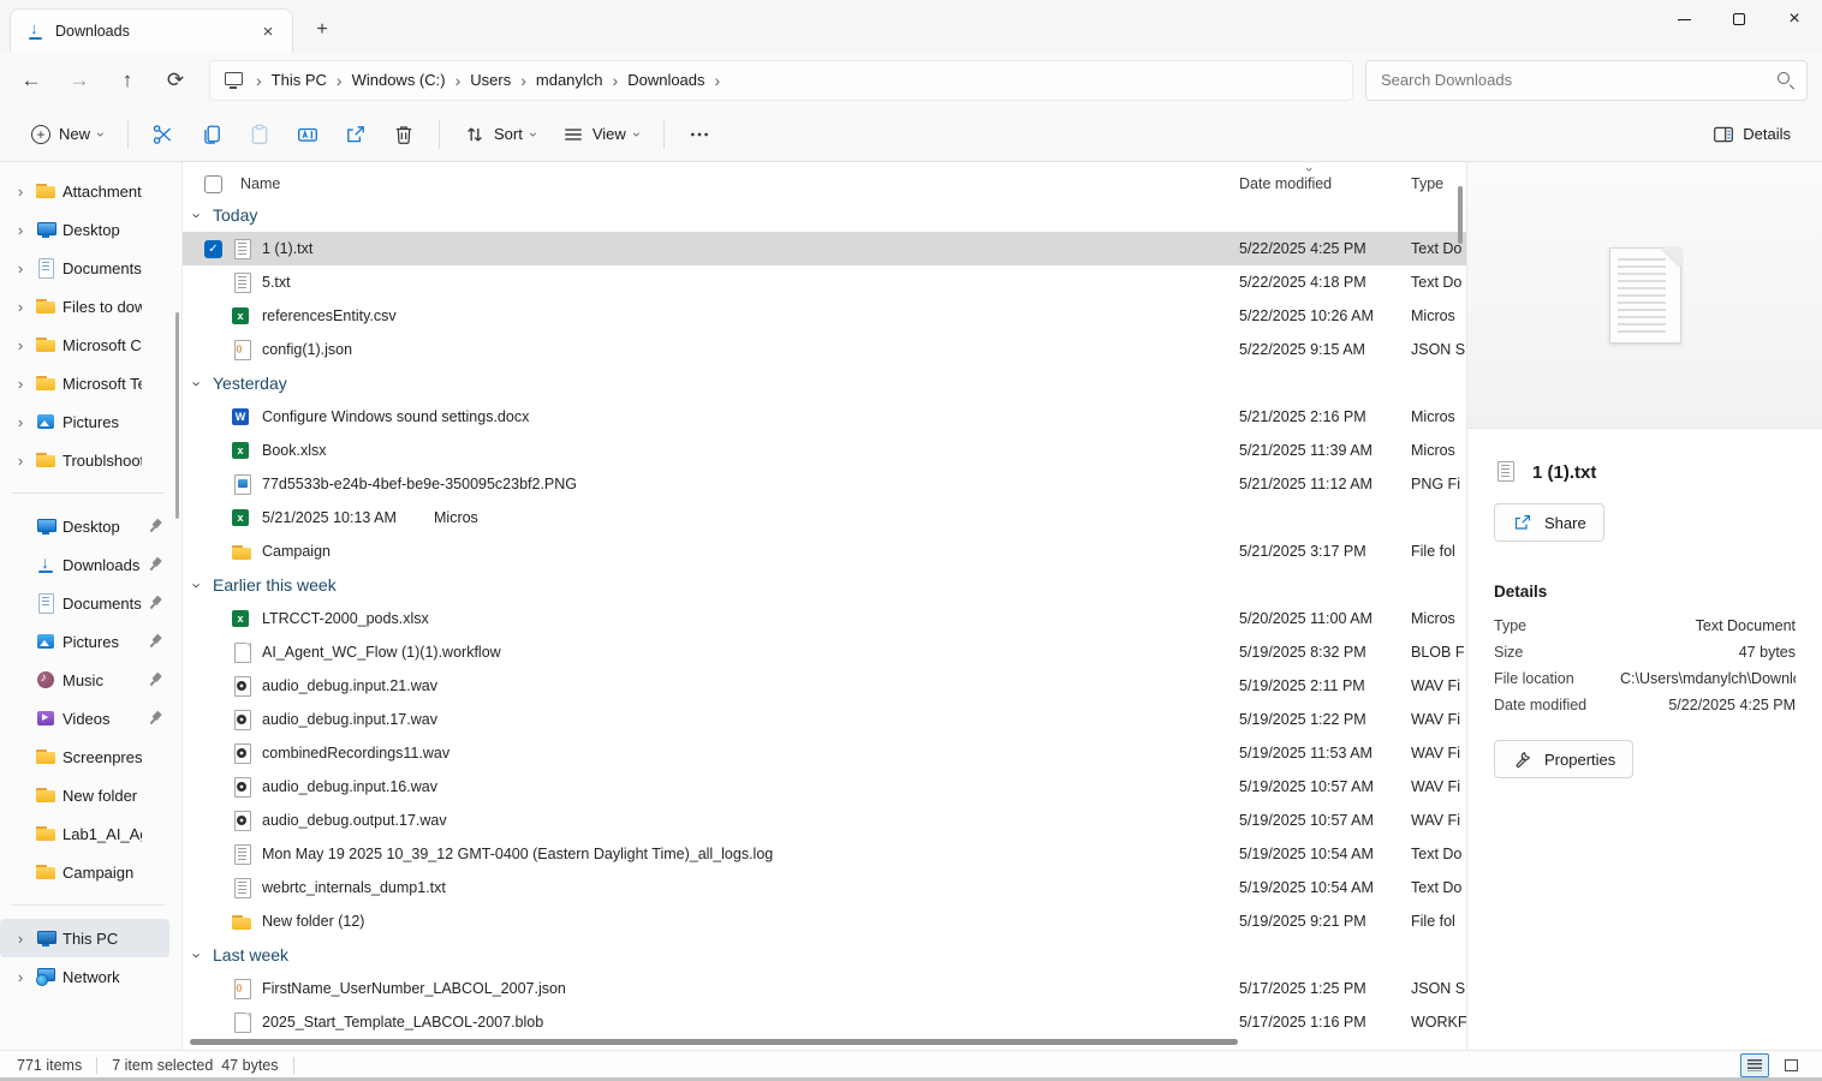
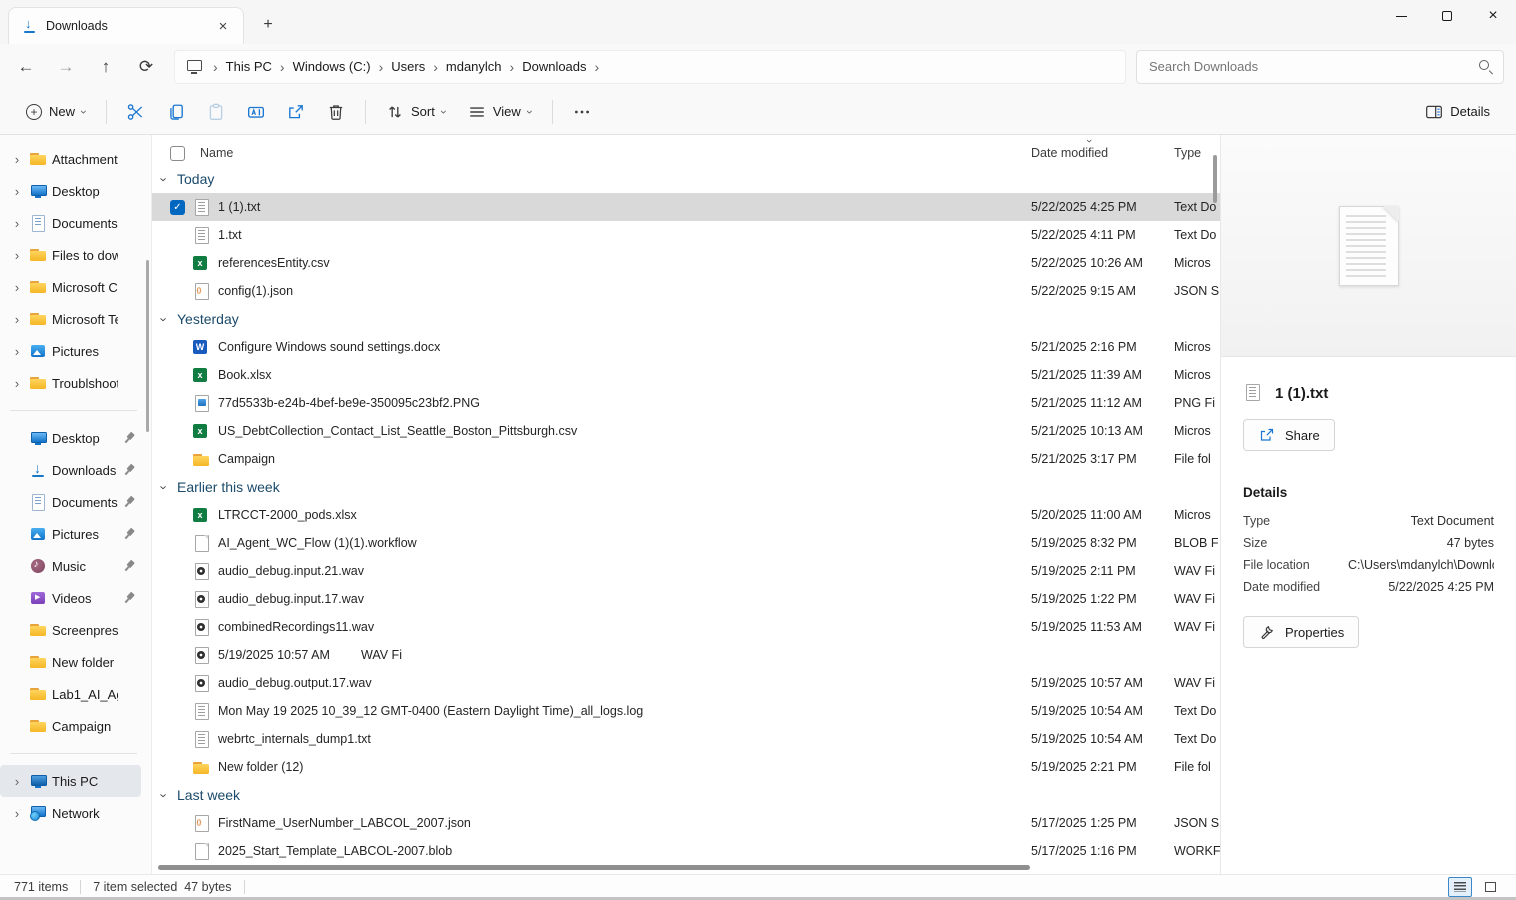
  Downloads
  ×
  +
  ×
  ←
  →
  ↑
  ⟳
  ›
  This PC
  ›
  Windows (C:)
  ›
  Users
  ›
  mdanylch
  ›
  Downloads
  ›
  Search Downloads
  +
  New
  Sort
  View
  Details
  ›
  Attachment
  ›
  Desktop
  ›
  Documents
  ›
  Files to dow
  ›
  Microsoft C
  ›
  Microsoft T
  ›
  Pictures
  ›
  Troublshoo
  Desktop
  Downloads
  Documents
  Pictures
  Music
  Videos
  Screenpres
  Campaign
  ›
  This PC
  ›
  Network
  Name
  Date modified
  Type
  Today
  1 (1).txt
  5/22/2025 4:25 PM
  Text Do
- 5.txt
+ 1.txt
- 5/22/2025 4:18 PM
+ 5/22/2025 4:11 PM
  Text Do
  x
  referencesEntity.csv
  5/22/2025 10:26 AM
  Micros
  config(1).json
  5/22/2025 9:15 AM
  JSON S
  Yesterday
  W
  Configure Windows sound settings.docx
  5/21/2025 2:16 PM
  Micros
  x
  Book.xlsx
  5/21/2025 11:39 AM
  Micros
  77d5533b-e24b-4bef-be9e-350095c23bf2.PNG
  5/21/2025 11:12 AM
  PNG Fi
  x
+ US_DebtCollection_Contact_List_Seattle_Boston_Pittsburgh.csv
  5/21/2025 10:13 AM
  Micros
  Campaign
  5/21/2025 3:17 PM
  File fol
  Earlier this week
  x
  LTRCCT-2000_pods.xlsx
  5/20/2025 11:00 AM
  Micros
  AI_Agent_WC_Flow (1)(1).workflow
  5/19/2025 8:32 PM
  BLOB F
  audio_debug.input.21.wav
  5/19/2025 2:11 PM
  WAV Fi
  audio_debug.input.17.wav
  5/19/2025 1:22 PM
  WAV Fi
  combinedRecordings11.wav
  5/19/2025 11:53 AM
  WAV Fi
- audio_debug.input.16.wav
  5/19/2025 10:57 AM
  WAV Fi
  audio_debug.output.17.wav
  5/19/2025 10:57 AM
  WAV Fi
  Mon May 19 2025 10_39_12 GMT-0400 (Eastern Daylight Time)_all_logs.log
  5/19/2025 10:54 AM
  Text Do
  webrtc_internals_dump1.txt
  5/19/2025 10:54 AM
  Text Do
  New folder (12)
- 5/19/2025 9:21 PM
+ 5/19/2025 2:21 PM
  File fol
  Last week
  FirstName_UserNumber_LABCOL_2007.json
  5/17/2025 1:25 PM
  JSON S
  2025_Start_Template_LABCOL-2007.blob
  5/17/2025 1:16 PM
  WORKF
  1 (1).txt
  Share
  Details
  Type
  Text Document
  Size
  47 bytes
  File location
  C:\Users\mdanylch\Downl
  Date modified
  5/22/2025 4:25 PM
  Properties
  771 items
  7 item selected 47 bytes
